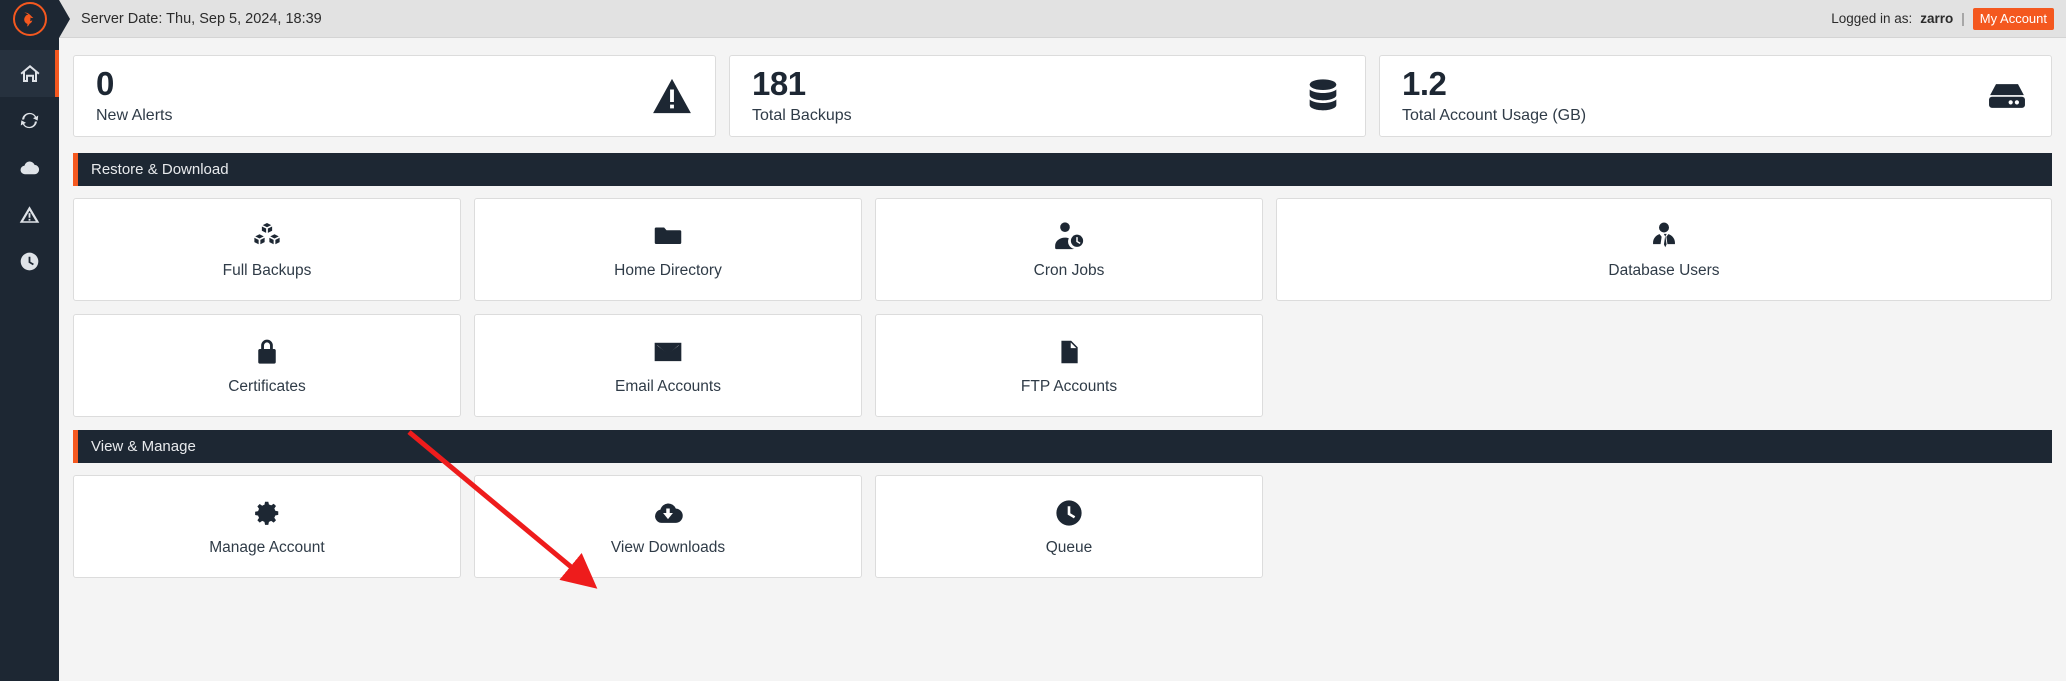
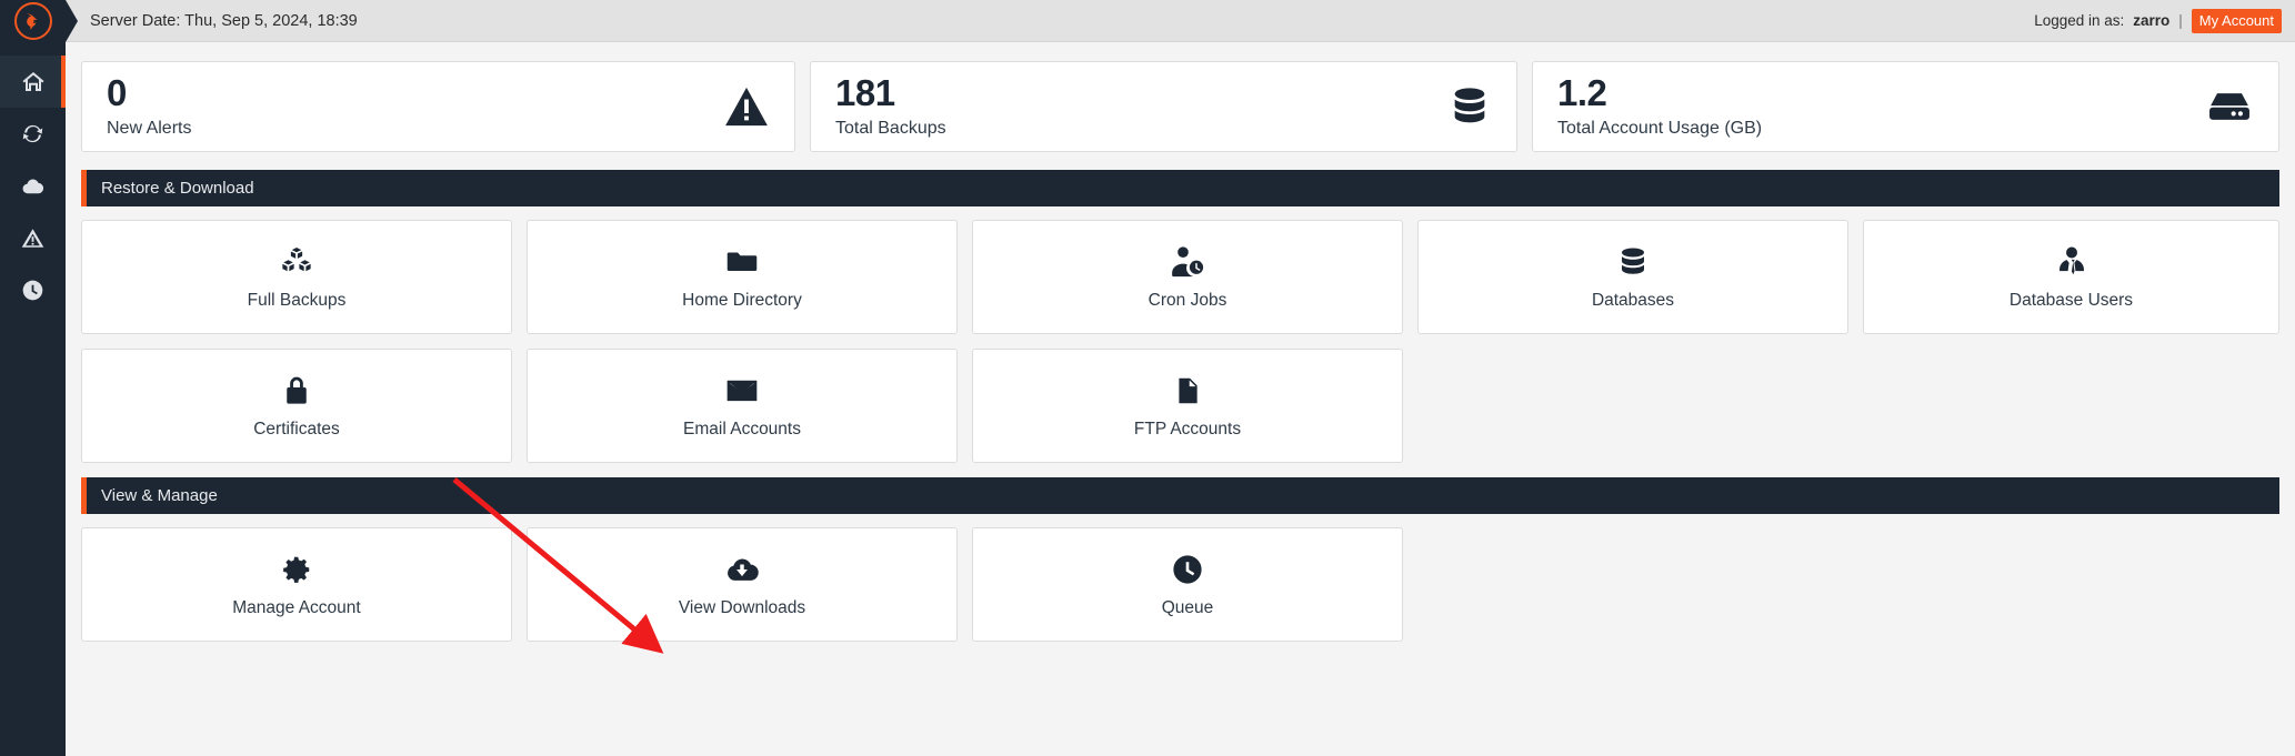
  Server Date: Thu, Sep 5, 2024, 18:39
  Logged in as:
  zarro
  |
  My Account
  0
  New Alerts
  181
  Total Backups
  1.2
  Total Account Usage (GB)
  Restore & Download
  Full Backups
  Home Directory
  Cron Jobs
+ Databases
  Database Users
  Certificates
  Email Accounts
  FTP Accounts
  View & Manage
  Manage Account
  View Downloads
  Queue
